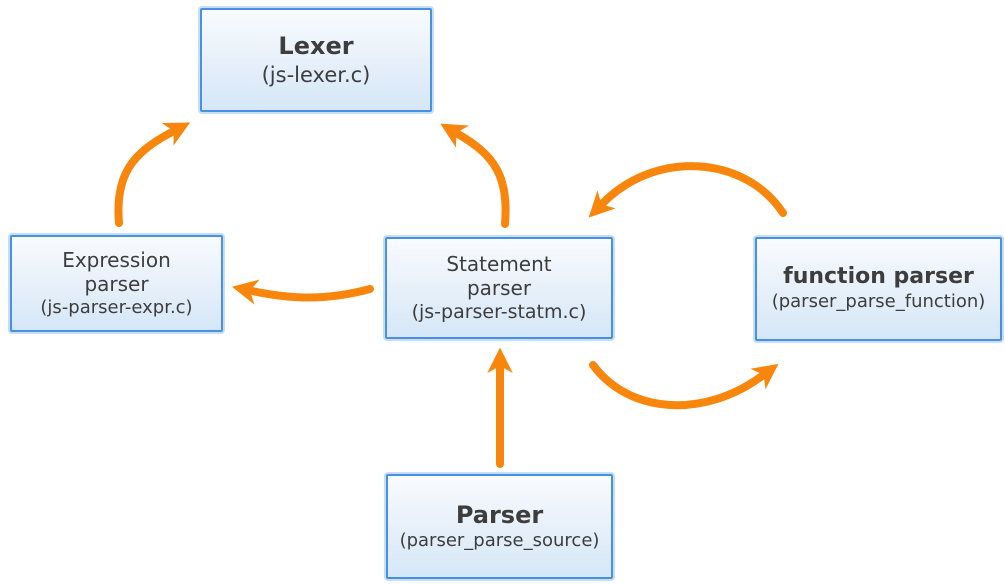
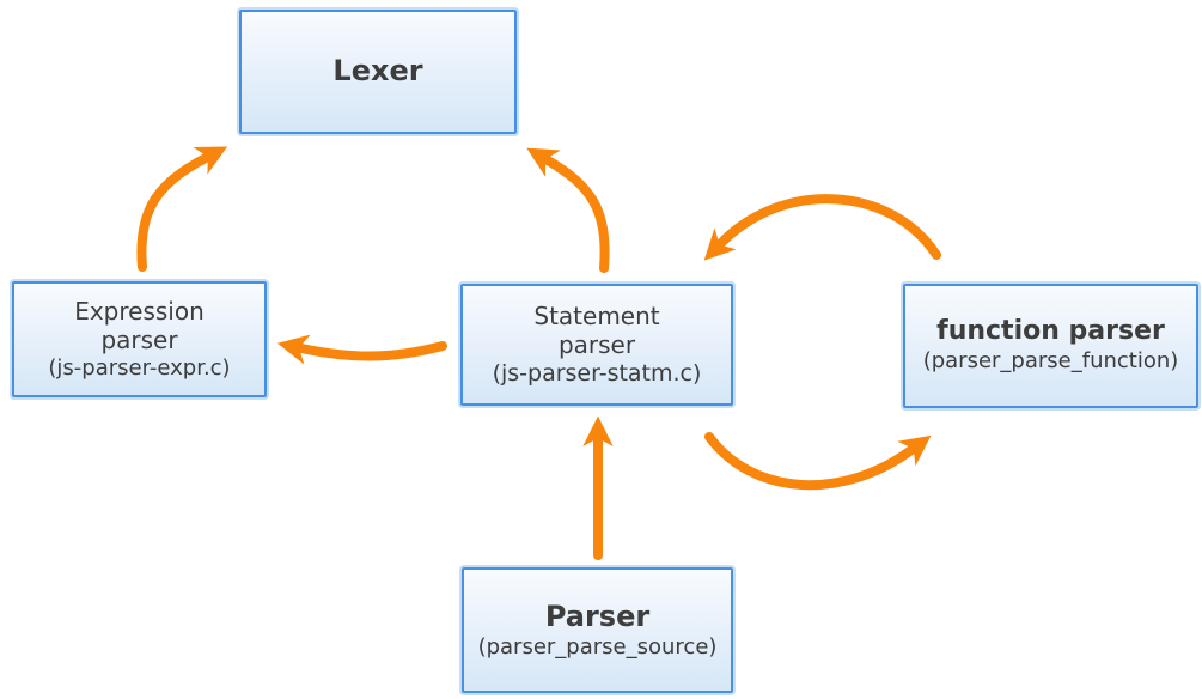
  Lexer
- (js-lexer.c)
  Expression parser
  (js-parser-expr.c)
  Statement parser
  (js-parser-statm.c)
  function parser
  (parser_parse_function)
  Parser
  (parser_parse_source)
